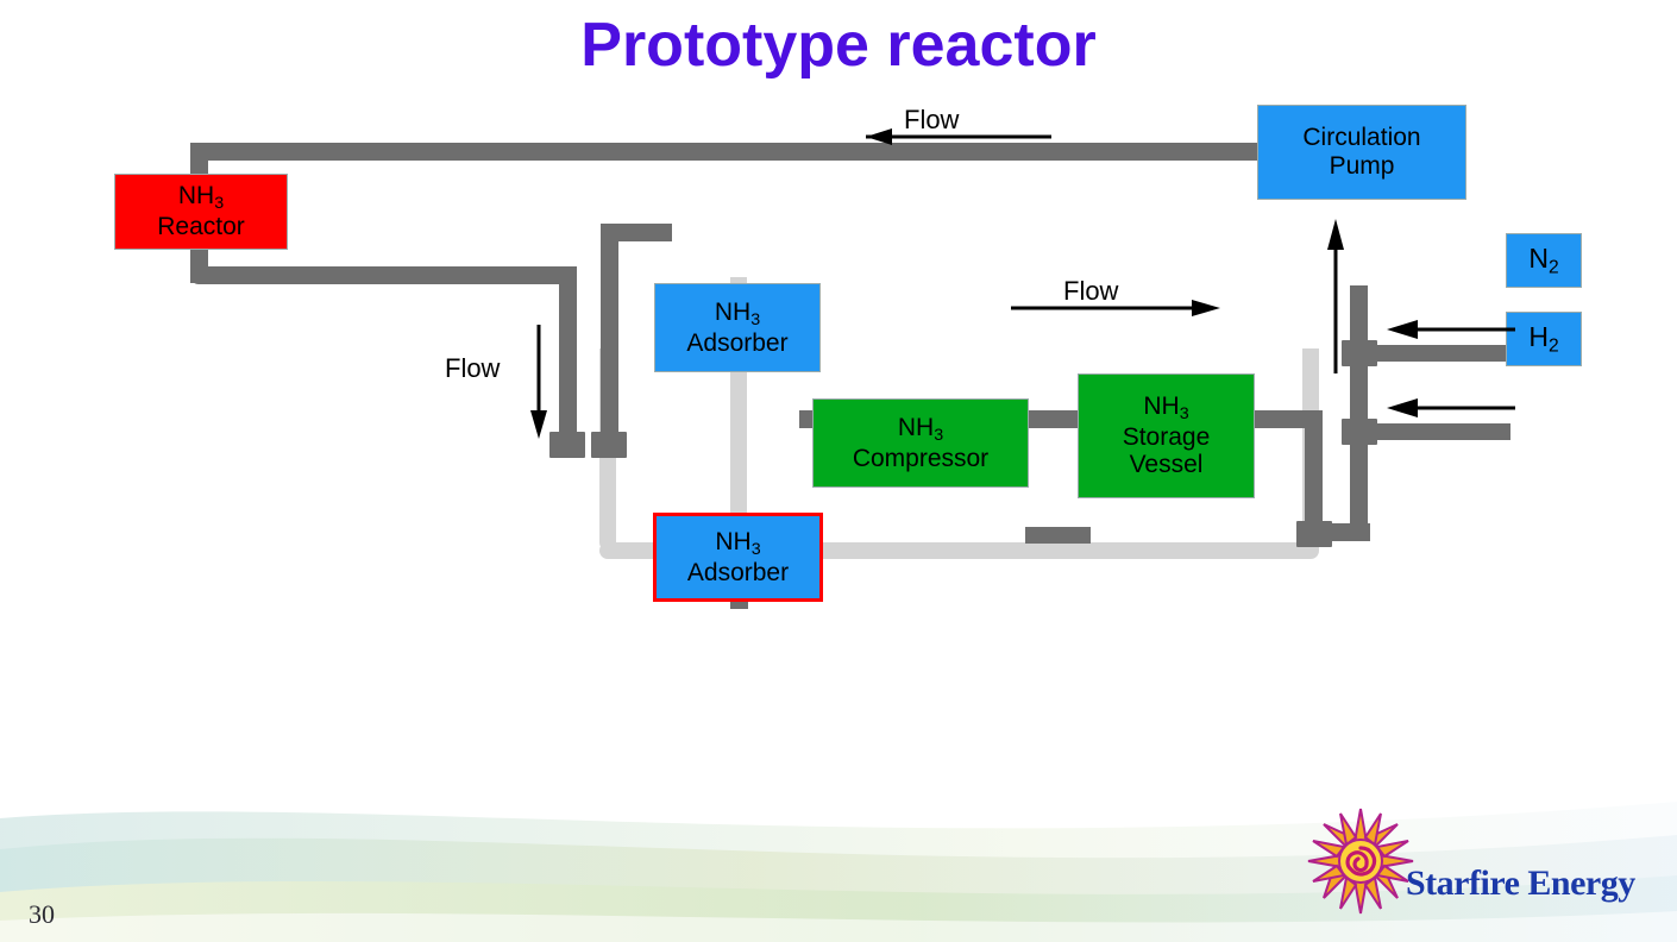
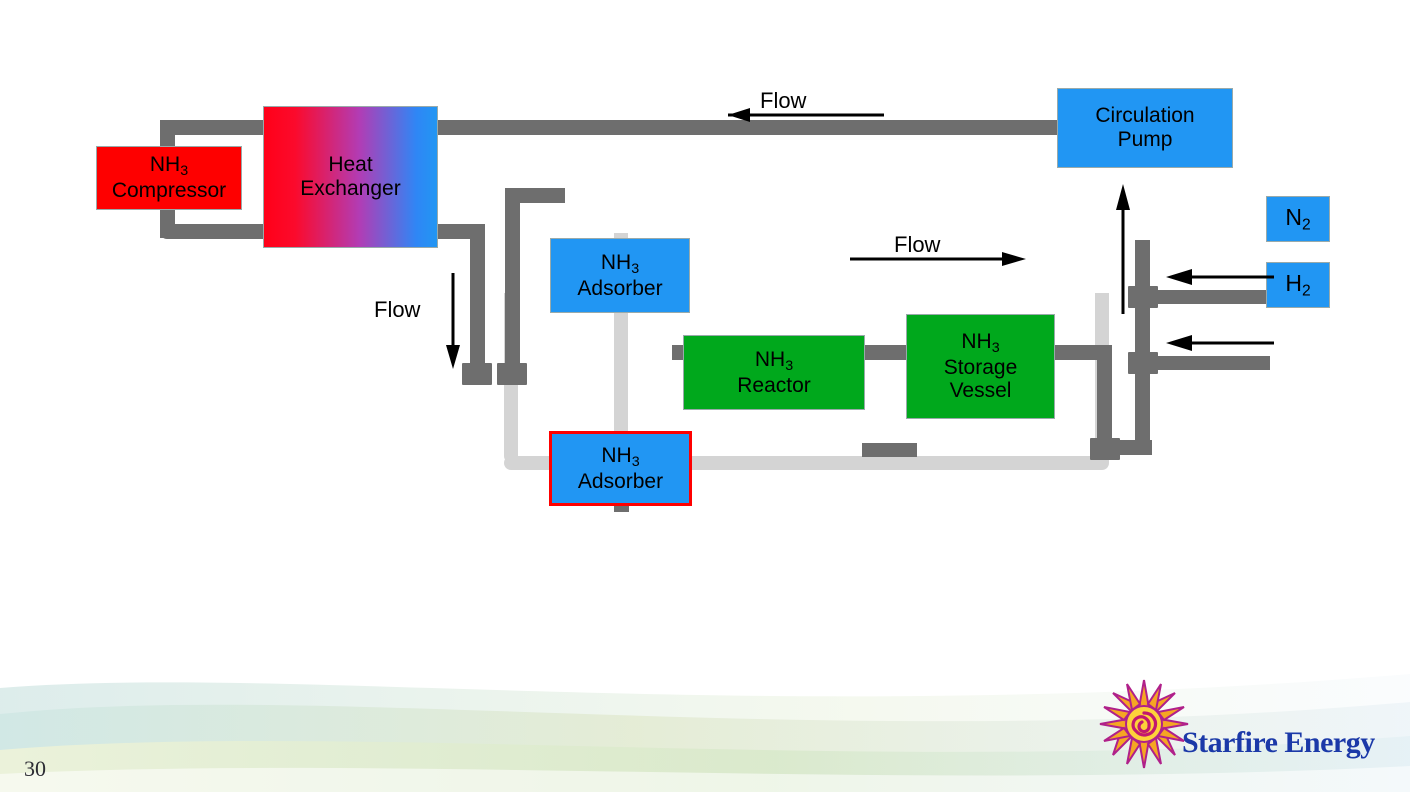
- Prototype reactor
  NH3
- Reactor
+ Compressor
+ Heat
+ Exchanger
  Circulation
  Pump
  N2
  H2
  NH3
  Adsorber
  NH3
  Adsorber
  NH3
- Compressor
+ Reactor
  NH3
  Storage
  Vessel
  Flow
  Flow
  Flow
  30
  Starfire Energy
